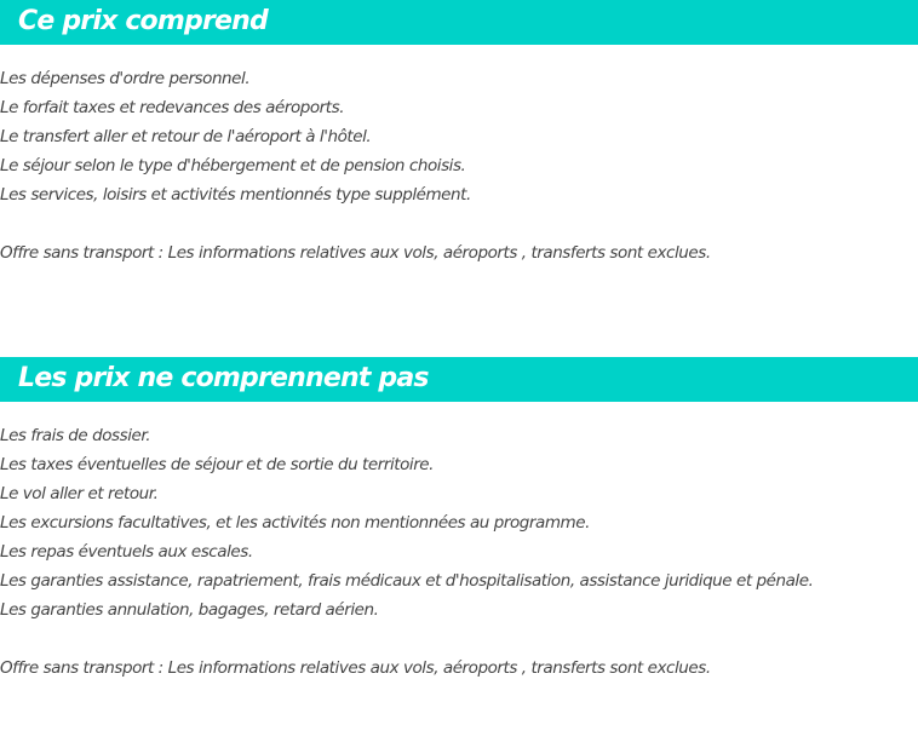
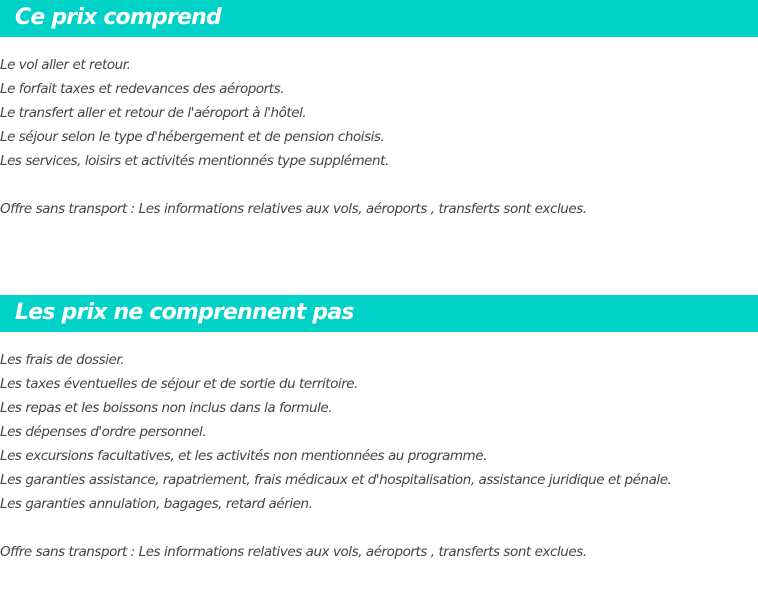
  Ce prix comprend
- Les dépenses d'ordre personnel.
+ Le vol aller et retour.
  Le forfait taxes et redevances des aéroports.
  Le transfert aller et retour de l'aéroport à l'hôtel.
  Le séjour selon le type d'hébergement et de pension choisis.
  Les services, loisirs et activités mentionnés type supplément.
  Offre sans transport : Les informations relatives aux vols, aéroports , transferts sont exclues.
  Les prix ne comprennent pas
  Les frais de dossier.
  Les taxes éventuelles de séjour et de sortie du territoire.
+ Les repas et les boissons non inclus dans la formule.
- Le vol aller et retour.
+ Les dépenses d'ordre personnel.
  Les excursions facultatives, et les activités non mentionnées au programme.
- Les repas éventuels aux escales.
  Les garanties assistance, rapatriement, frais médicaux et d'hospitalisation, assistance juridique et pénale.
  Les garanties annulation, bagages, retard aérien.
  Offre sans transport : Les informations relatives aux vols, aéroports , transferts sont exclues.
